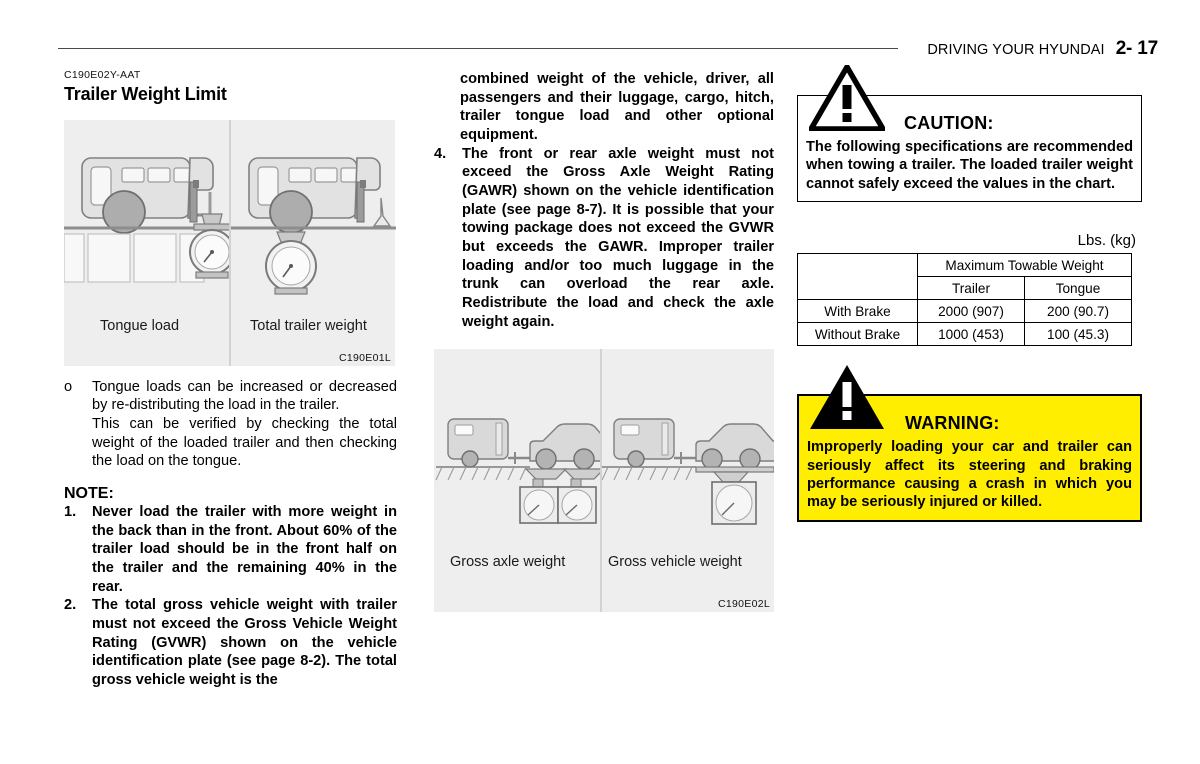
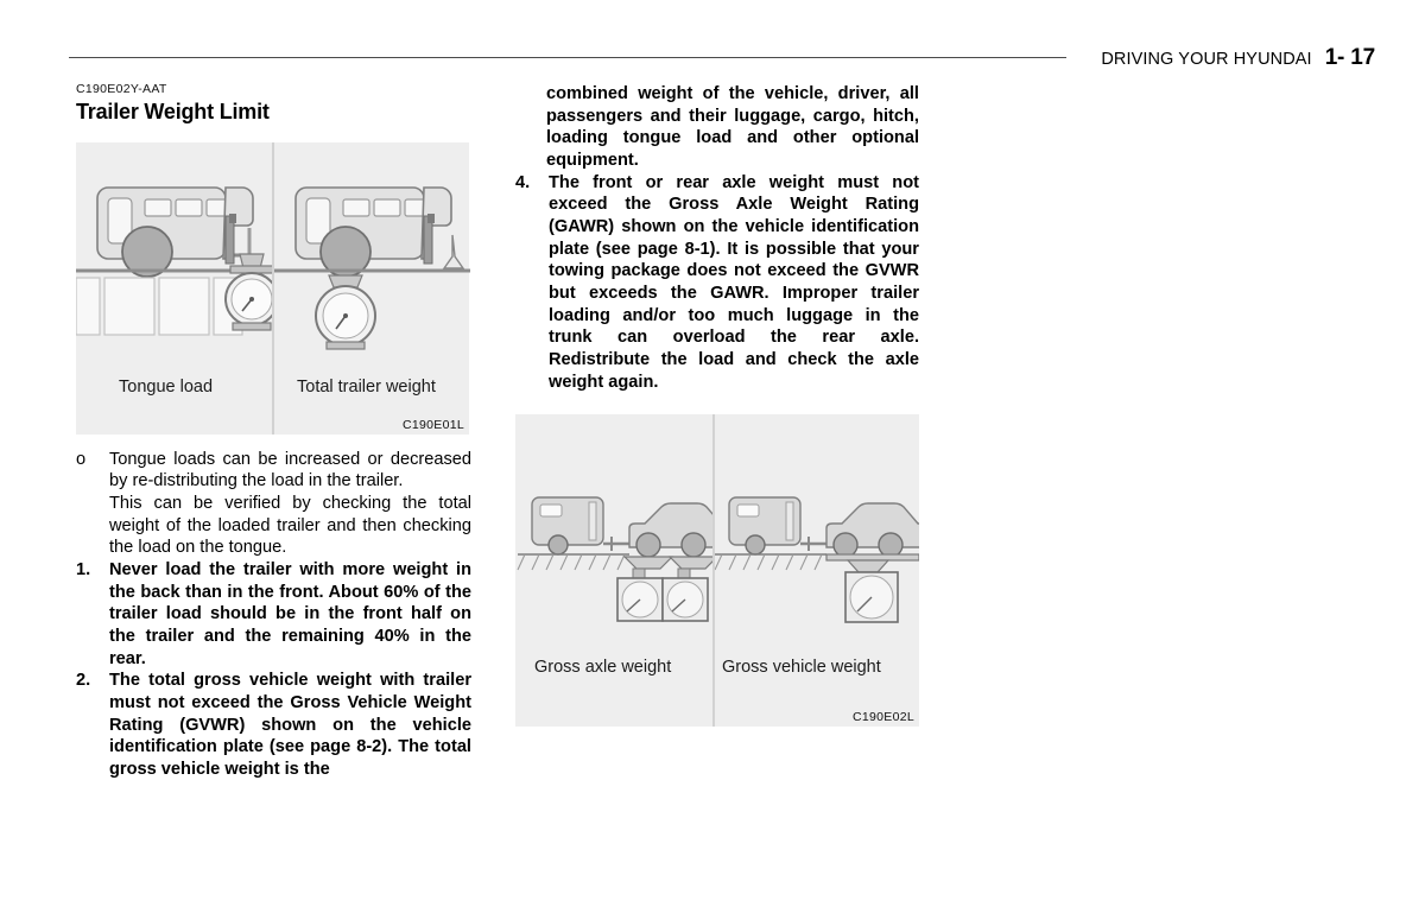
  DRIVING YOUR HYUNDAI
- 2- 17
+ 1- 17
  C190E02Y-AAT
  Trailer Weight Limit
  Tongue load
  Total trailer weight
  C190E01L
  o
  Tongue loads can be increased or decreased by re-distributing the load in the trailer.
  This can be verified by checking the total weight of the loaded trailer and then checking the load on the tongue.
- NOTE:
  1.
  Never load the trailer with more weight in the back than in the front. About 60% of the trailer load should be in the front half on the trailer and the remaining 40% in the rear.
  2.
  The total gross vehicle weight with trailer must not exceed the Gross Vehicle Weight Rating (GVWR) shown on the vehicle identification plate (see page 8-2). The total gross vehicle weight is the
- combined weight of the vehicle, driver, all passengers and their luggage, cargo, hitch, trailer tongue load and other optional equipment.
+ combined weight of the vehicle, driver, all passengers and their luggage, cargo, hitch, loading tongue load and other optional equipment.
  4.
- The front or rear axle weight must not exceed the Gross Axle Weight Rating (GAWR) shown on the vehicle identification plate (see page 8-7). It is possible that your towing package does not exceed the GVWR but exceeds the GAWR. Improper trailer loading and/or too much luggage in the trunk can overload the rear axle. Redistribute the load and check the axle weight again.
+ The front or rear axle weight must not exceed the Gross Axle Weight Rating (GAWR) shown on the vehicle identification plate (see page 8-1). It is possible that your towing package does not exceed the GVWR but exceeds the GAWR. Improper trailer loading and/or too much luggage in the trunk can overload the rear axle. Redistribute the load and check the axle weight again.
  Gross axle weight
  Gross vehicle weight
  C190E02L
- CAUTION:
- The following specifications are recommended when towing a trailer. The loaded trailer weight cannot safely exceed the values in the chart.
- Lbs. (kg)
- 	Maximum Towable Weight
- Trailer	Tongue
- With Brake	2000 (907)	200 (90.7)
- Without Brake	1000 (453)	100 (45.3)
- WARNING:
- Improperly loading your car and trailer can seriously affect its steering and braking performance causing a crash in which you may be seriously injured or killed.
